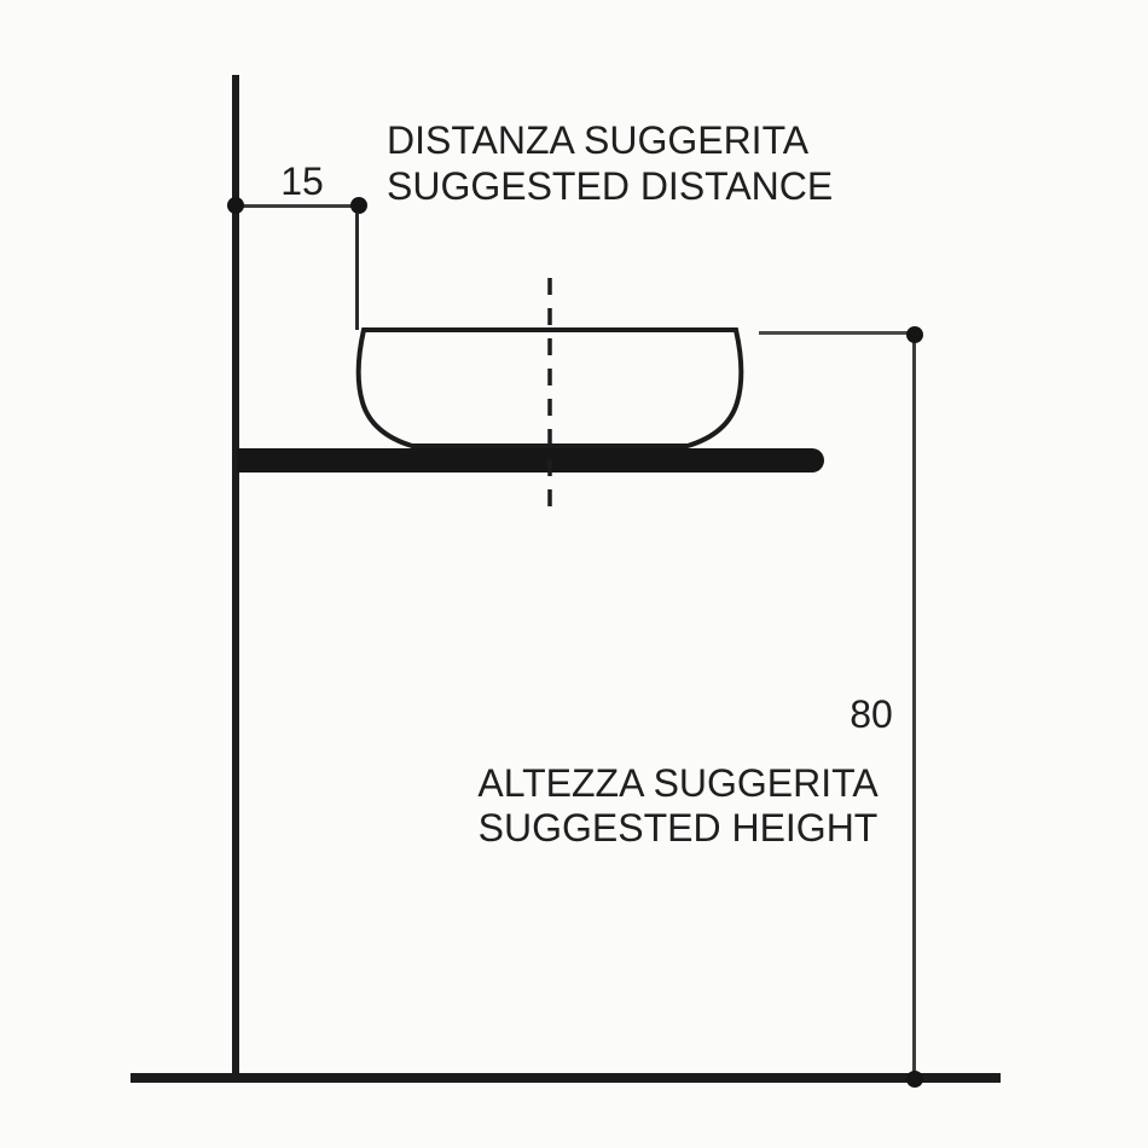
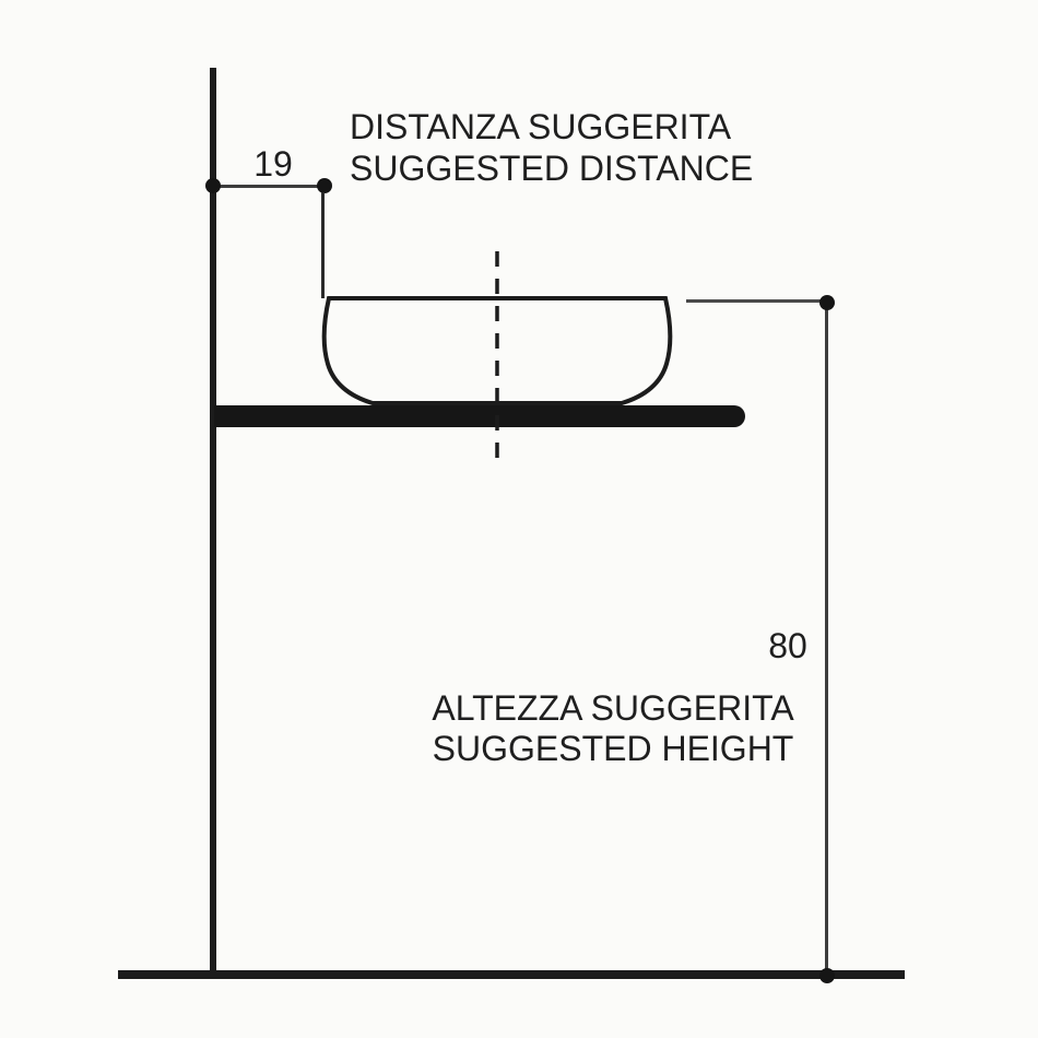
- 15
+ 19
  80
  DISTANZA SUGGERITA
  SUGGESTED DISTANCE
  ALTEZZA SUGGERITA
  SUGGESTED HEIGHT
